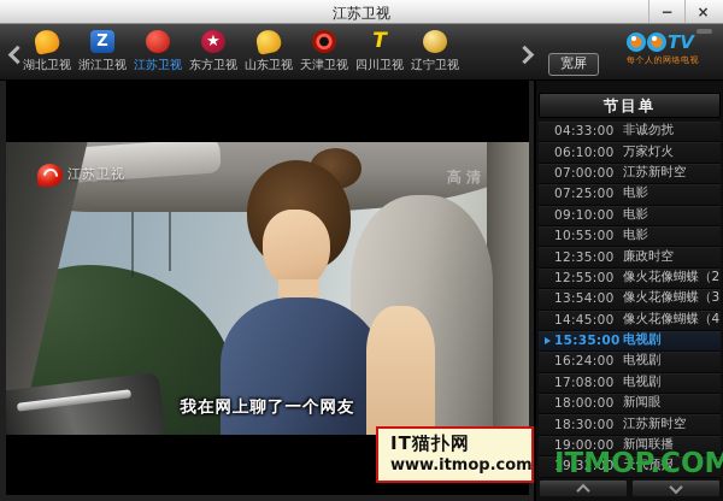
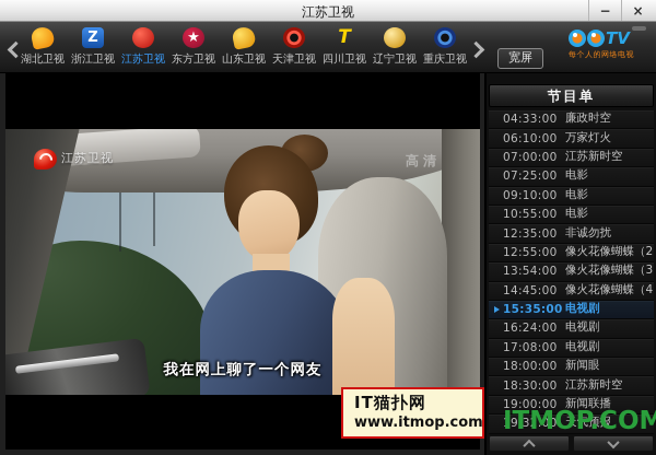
  江苏卫视
  −
  ×
  湖北卫视
  Z
  浙江卫视
  江苏卫视
  ★
  东方卫视
  山东卫视
  天津卫视
  T
  四川卫视
  辽宁卫视
+ 重庆卫视
  宽屏
  TV
  每个人的网络电视
  江苏卫视
  高清
  我在网上聊了一个网友
  节目单
  04:33:00
- 非诚勿扰
+ 廉政时空
  06:10:00
  万家灯火
  07:00:00
  江苏新时空
  07:25:00
  电影
  09:10:00
  电影
  10:55:00
  电影
  12:35:00
- 廉政时空
+ 非诚勿扰
  12:55:00
  像火花像蝴蝶（2
  13:54:00
  像火花像蝴蝶（3
  14:45:00
  像火花像蝴蝶（4
  15:35:00
  电视剧
  16:24:00
  电视剧
  17:08:00
  电视剧
  18:00:00
  新闻眼
  18:30:00
  江苏新时空
  19:00:00
  新闻联播
  19:32:00
  天气预报
  IT猫扑网
  www.itmop.com
  ITMOP.COM
